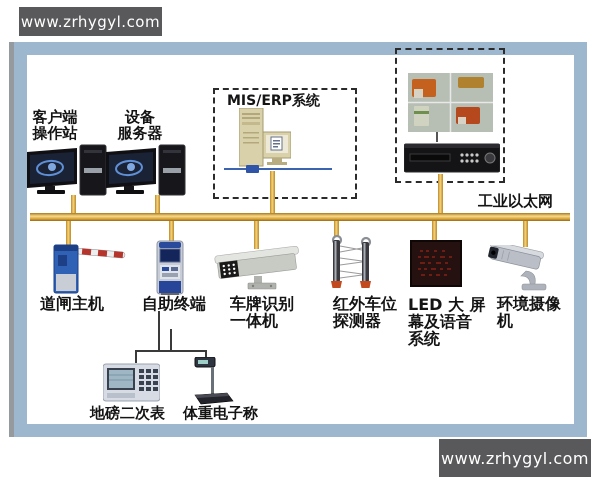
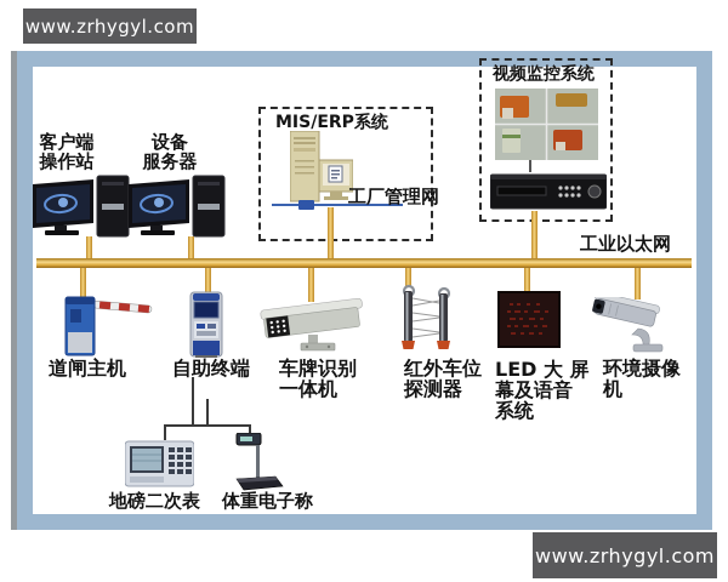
  www.zrhygyl.com
  客户端
  操作站
  设备
  服务器
  MIS/ERP系统
+ 工厂管理网
+ 视频监控系统
  工业以太网
  道闸主机
  自助终端
  车牌识别
  一体机
  红外车位
  探测器
  LED 大 屏
  幕及语音
  系统
  环境摄像
  机
  地磅二次表
  体重电子称
  www.zrhygyl.com
